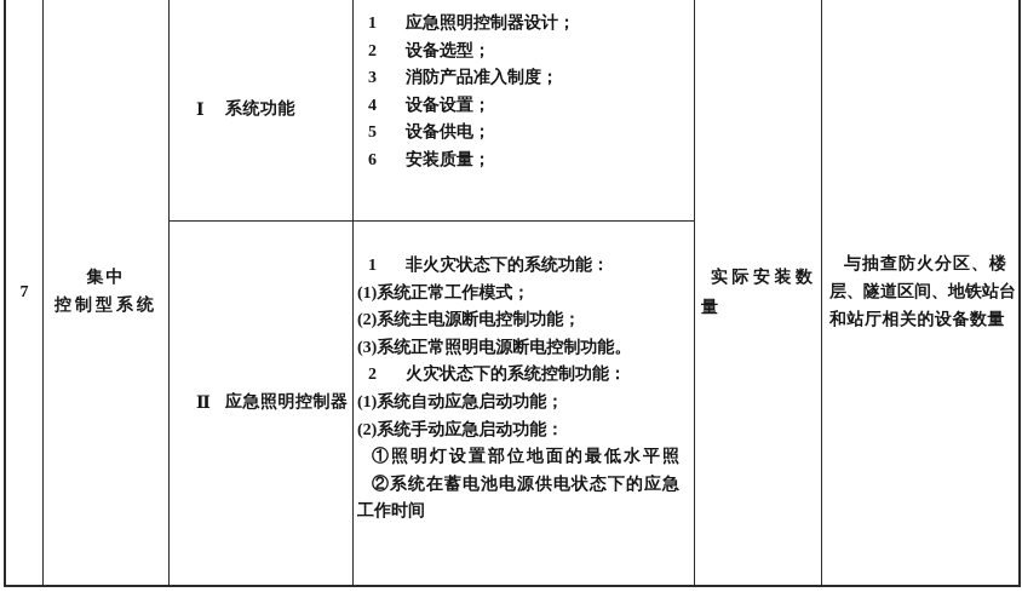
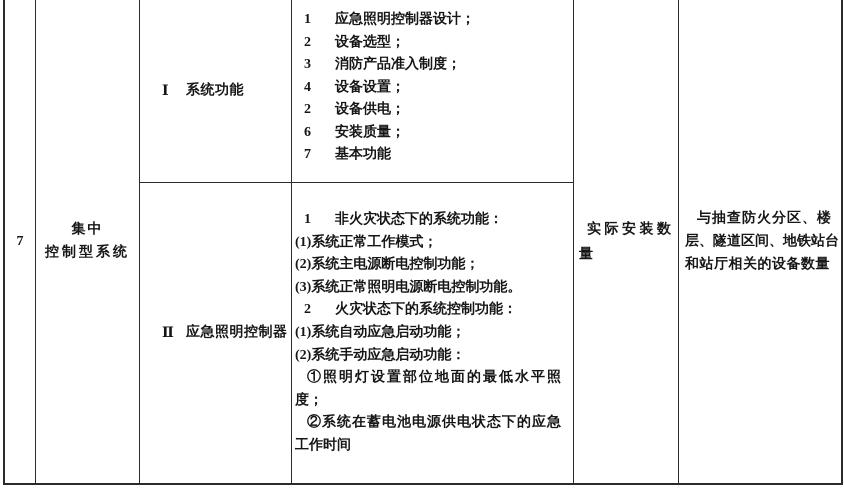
  7
  集中
  控制型系统
  Ⅰ
  系统功能
  1 应急照明控制器设计；
  2 设备选型；
  3 消防产品准入制度；
  4 设备设置；
- 5 设备供电；
+ 2 设备供电；
  6 安装质量；
+ 7 基本功能
  Ⅱ
  应急照明控制器
  1 非火灾状态下的系统功能：
  (1)系统正常工作模式；
  (2)系统主电源断电控制功能；
  (3)系统正常照明电源断电控制功能。
  2 火灾状态下的系统控制功能：
  (1)系统自动应急启动功能；
  (2)系统手动应急启动功能：
  ①照明灯设置部位地面的最低水平照
+ 度；
  ②系统在蓄电池电源供电状态下的应急
  工作时间
  实际安装数
  量
  与抽查防火分区、楼
  层、隧道区间、地铁站台
  和站厅相关的设备数量
